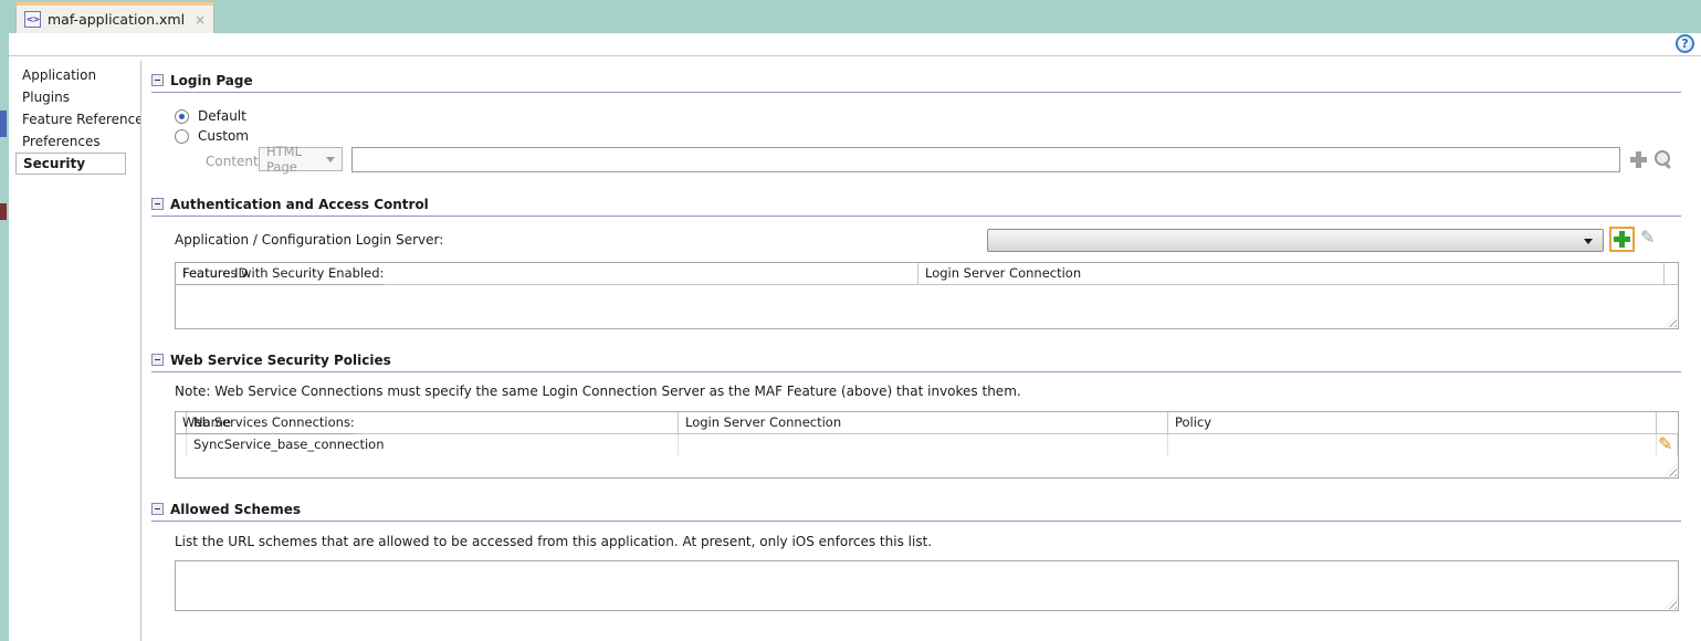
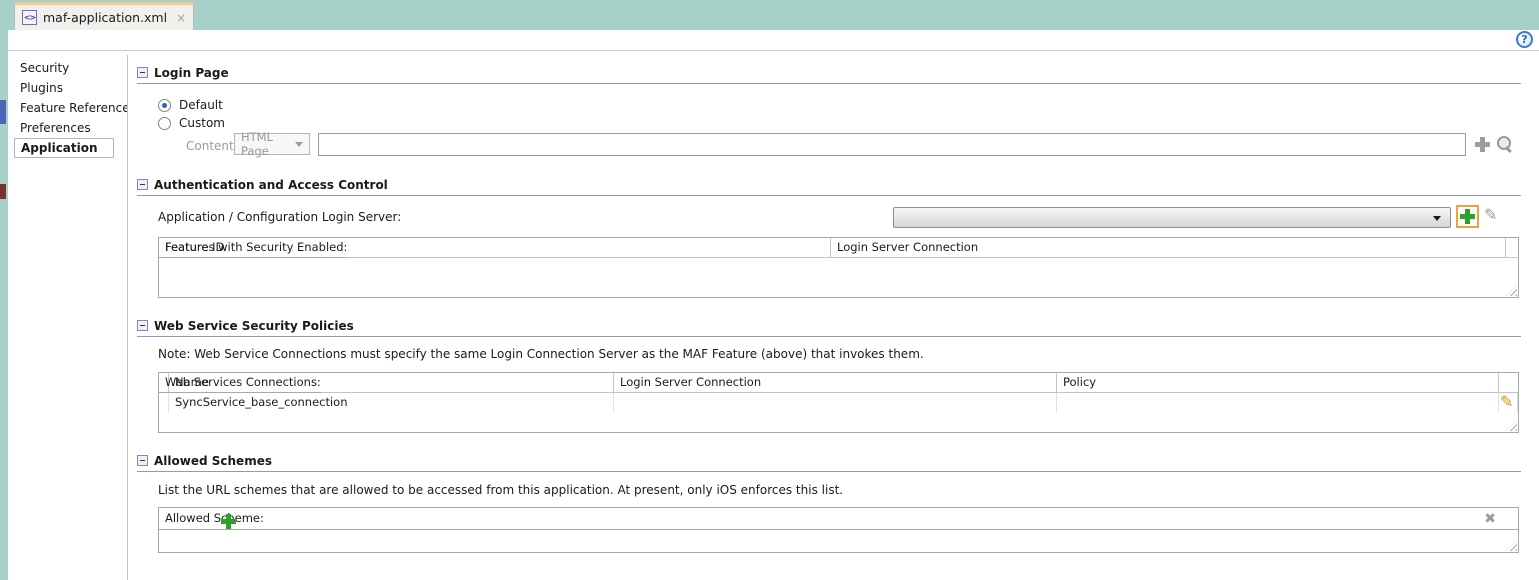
  <>
  maf-application.xml
  ×
  ?
- Application
+ Security
  Plugins
  Feature Reference
  Preferences
- Security
+ Application
  Login Page
  Default
  Custom
  Content
  HTML Page
  Authentication and Access Control
  Application / Configuration Login Server:
  ✎
  Features with Security Enabled:
  Feature ID
  Login Server Connection
  Web Service Security Policies
  Note: Web Service Connections must specify the same Login Connection Server as the MAF Feature (above) that invokes them.
  Web Services Connections:
  Name
  Login Server Connection
  Policy
  SyncService_base_connection
  ✎
  Allowed Schemes
  List the URL schemes that are allowed to be accessed from this application. At present, only iOS enforces this list.
+ Allowed Scheme:
+ ✖
